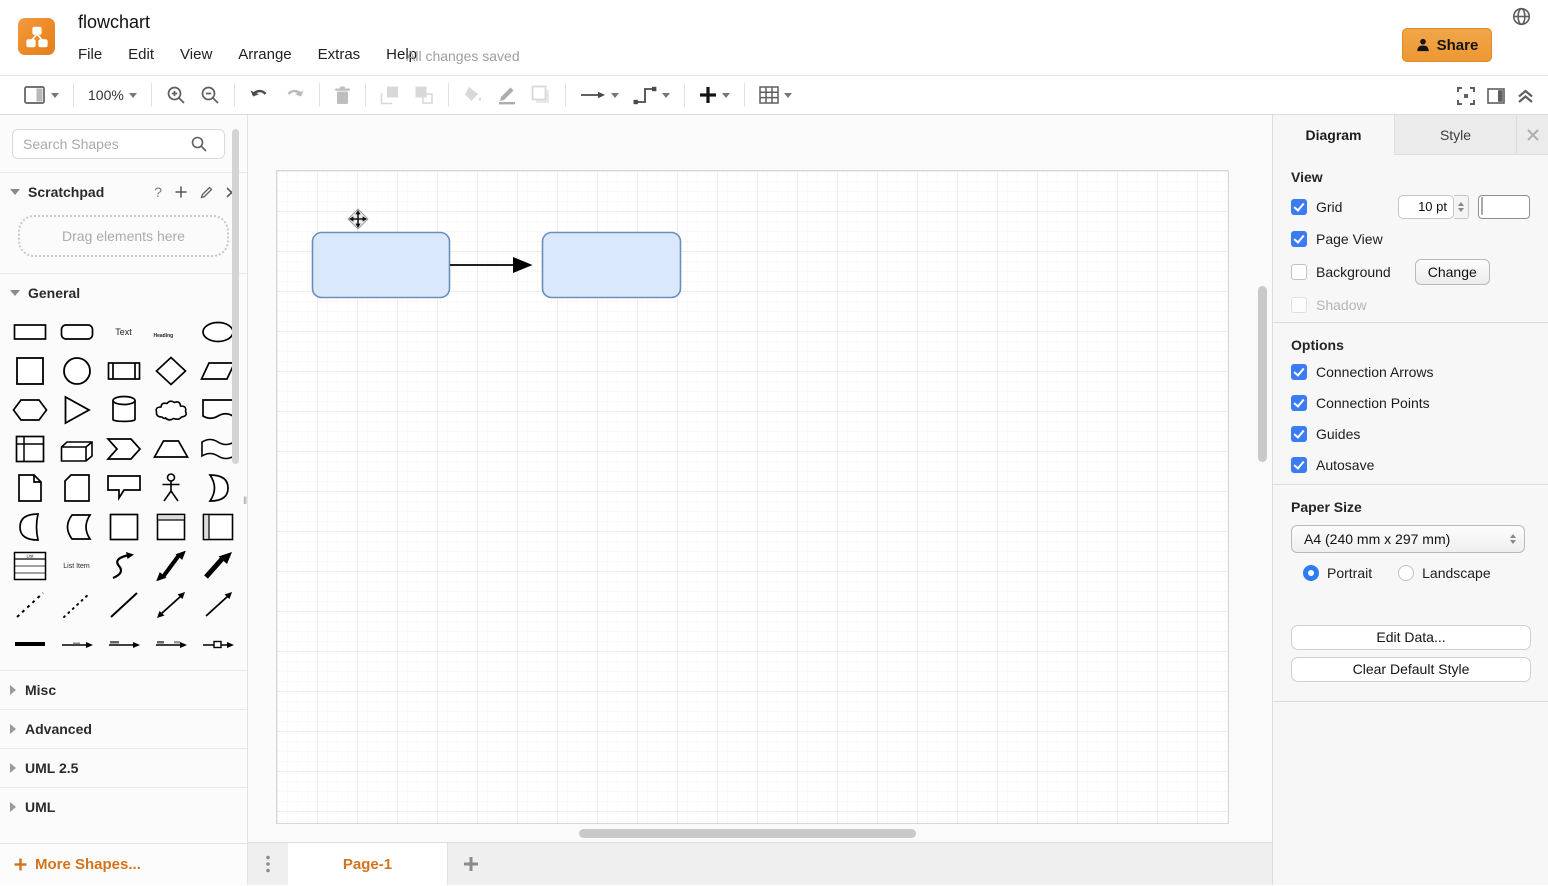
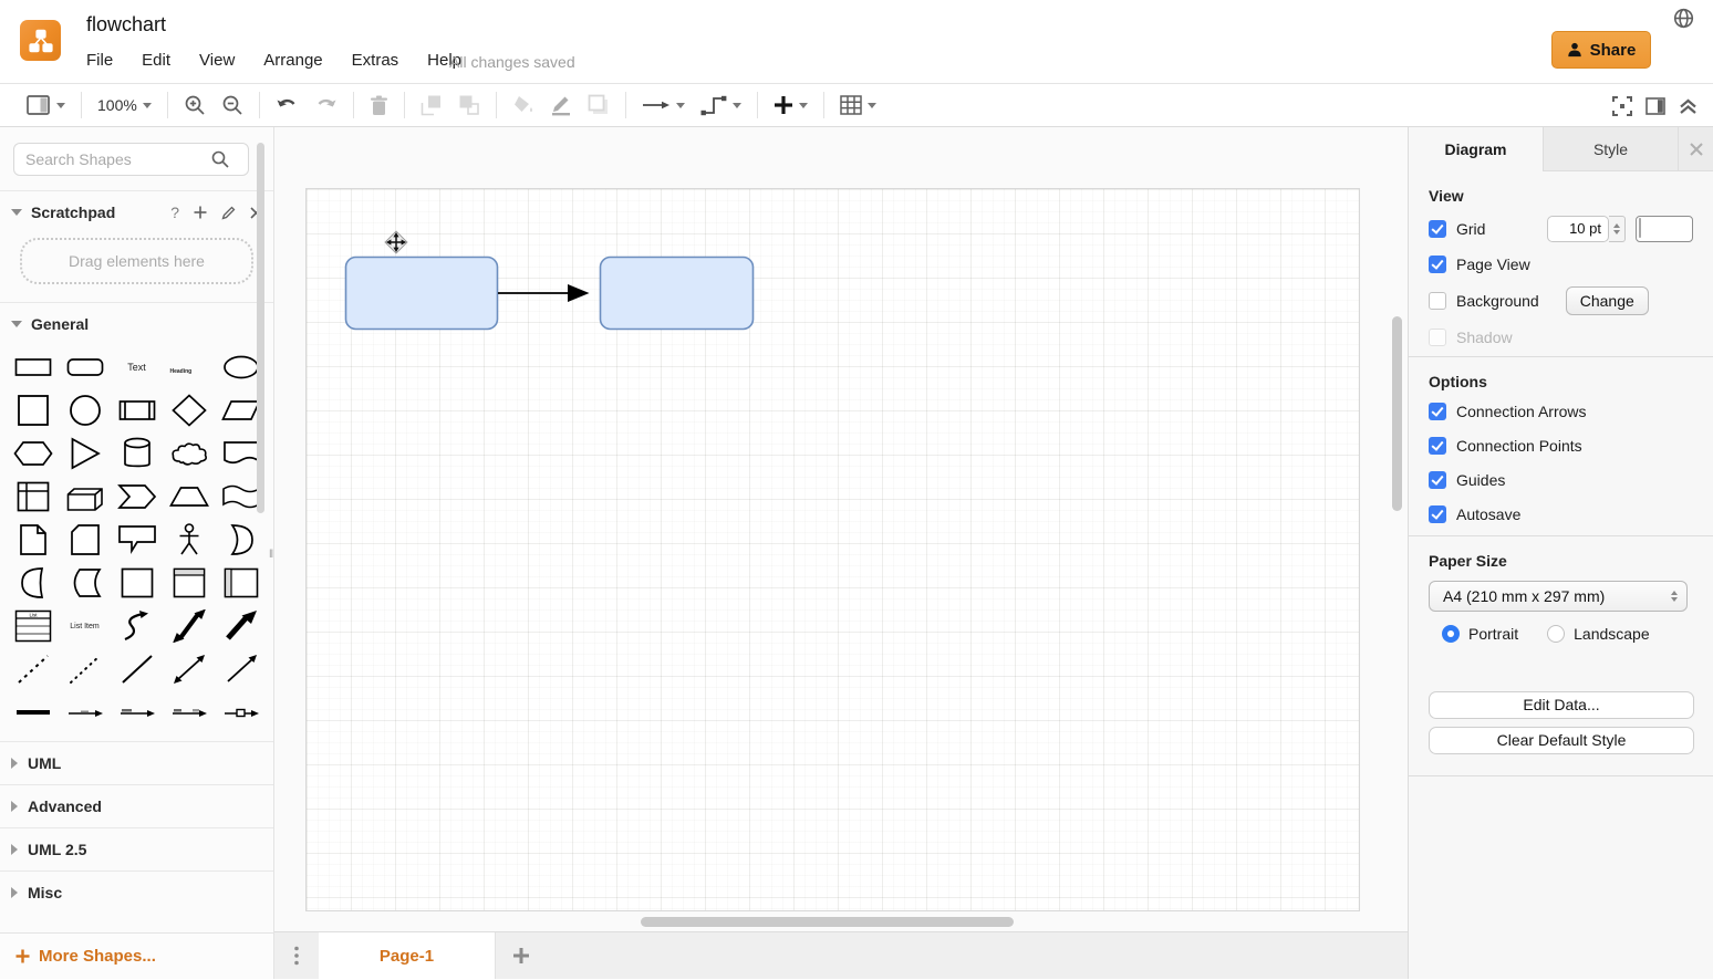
  flowchart
  File
  Edit
  View
  Arrange
  Extras
  Help
  All changes saved
  Share
  100%
  Search Shapes
  Scratchpad
  ?
  Drag elements here
  General
  Text
- Misc
+ UML
  Advanced
  UML 2.5
- UML
+ Misc
  More Shapes...
  ‖
  Page-1
  Diagram
  Style
  View
  Grid
  10 pt
  Page View
  Background
  Change
  Shadow
  Options
  Connection Arrows
  Connection Points
  Guides
  Autosave
  Paper Size
- A4 (240 mm x 297 mm)
+ A4 (210 mm x 297 mm)
  Portrait
  Landscape
  Edit Data...
  Clear Default Style
